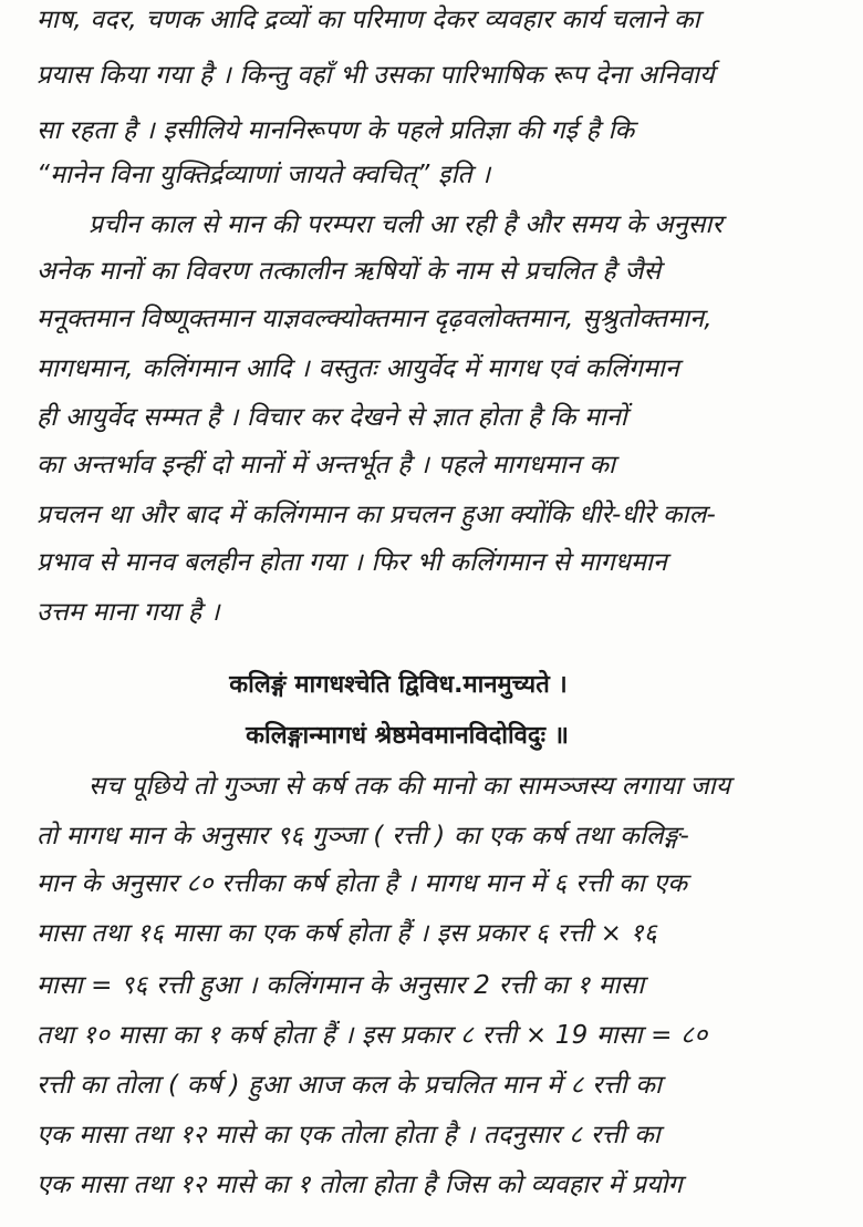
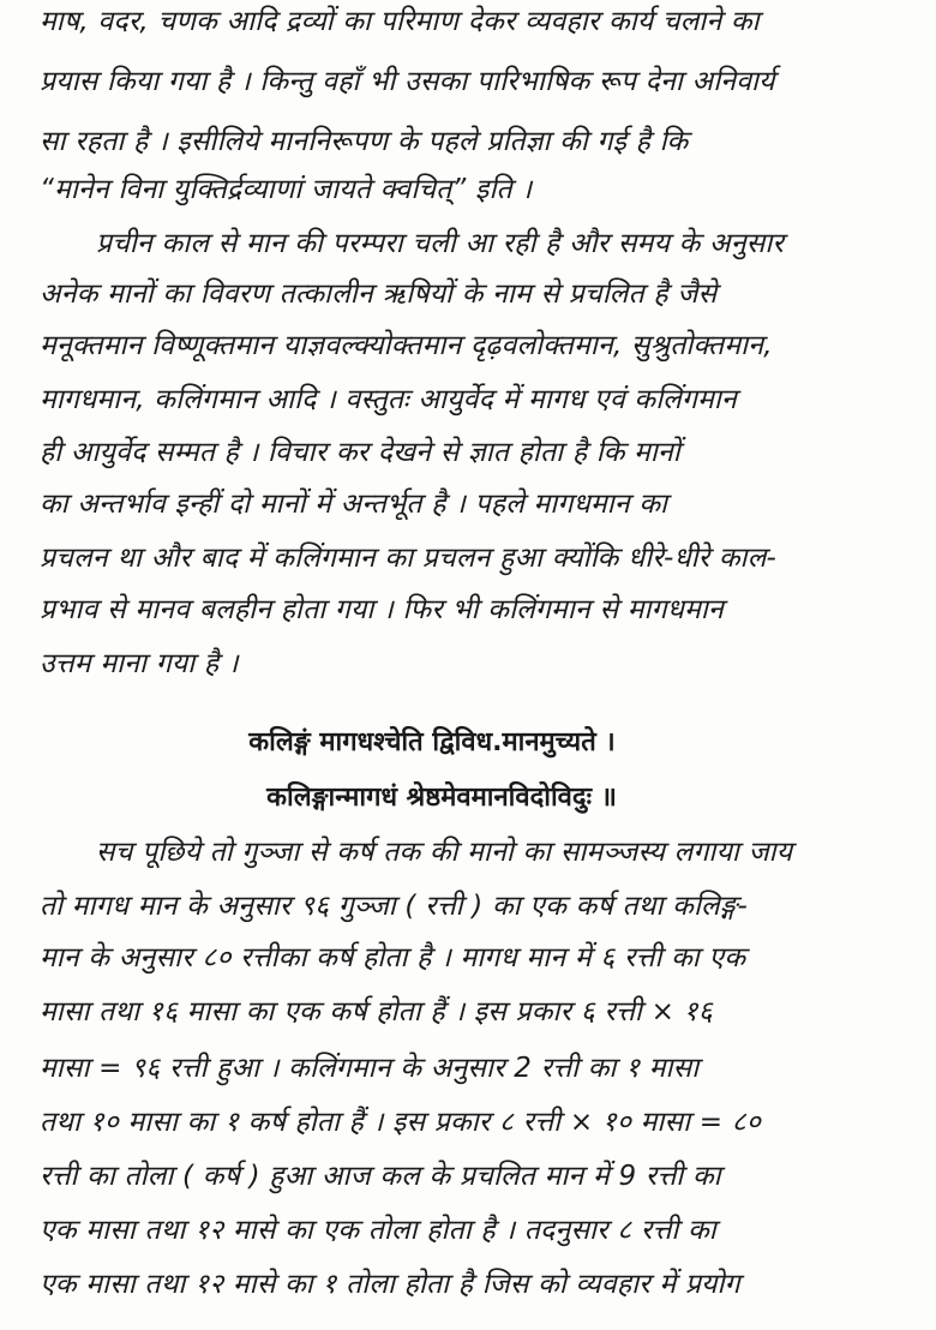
  माष, वदर, चणक आदि द्रव्यों का परिमाण देकर व्यवहार कार्य चलाने का
  प्रयास किया गया है । किन्तु वहाँ भी उसका पारिभाषिक रूप देना अनिवार्य
  सा रहता है । इसीलिये माननिरूपण के पहले प्रतिज्ञा की गई है कि
  “मानेन विना युक्तिर्द्रव्याणां जायते क्वचित्” इति ।
  प्रचीन काल से मान की परम्परा चली आ रही है और समय के अनुसार
  अनेक मानों का विवरण तत्कालीन ऋषियों के नाम से प्रचलित है जैसे
  मनूक्तमान विष्णूक्तमान याज्ञवल्क्योक्तमान दृढ़वलोक्तमान, सुश्रुतोक्तमान,
  मागधमान, कलिंगमान आदि । वस्तुतः आयुर्वेद में मागध एवं कलिंगमान
  ही आयुर्वेद सम्मत है । विचार कर देखने से ज्ञात होता है कि मानों
  का अन्तर्भाव इन्हीं दो मानों में अन्तर्भूत है । पहले मागधमान का
  प्रचलन था और बाद में कलिंगमान का प्रचलन हुआ क्योंकि धीरे-धीरे काल-
  प्रभाव से मानव बलहीन होता गया । फिर भी कलिंगमान से मागधमान
  उत्तम माना गया है ।
  कलिङ्गं मागधश्चेति द्विविध.मानमुच्यते ।
  कलिङ्गान्मागधं श्रेष्ठमेवमानविदोविदुः ॥
  सच पूछिये तो गुञ्जा से कर्ष तक की मानो का सामञ्जस्य लगाया जाय
  तो मागध मान के अनुसार ९६ गुञ्जा ( रत्ती ) का एक कर्ष तथा कलिङ्ग-
  मान के अनुसार ८० रत्तीका कर्ष होता है । मागध मान में ६ रत्ती का एक
  मासा तथा १६ मासा का एक कर्ष होता हैं । इस प्रकार ६ रत्ती × १६
  मासा = ९६ रत्ती हुआ । कलिंगमान के अनुसार 2 रत्ती का १ मासा
- तथा १० मासा का १ कर्ष होता हैं । इस प्रकार ८ रत्ती × 19 मासा = ८०
+ तथा १० मासा का १ कर्ष होता हैं । इस प्रकार ८ रत्ती × १० मासा = ८०
- रत्ती का तोला ( कर्ष ) हुआ आज कल के प्रचलित मान में ८ रत्ती का
+ रत्ती का तोला ( कर्ष ) हुआ आज कल के प्रचलित मान में 9 रत्ती का
  एक मासा तथा १२ मासे का एक तोला होता है । तदनुसार ८ रत्ती का
  एक मासा तथा १२ मासे का १ तोला होता है जिस को व्यवहार में प्रयोग
